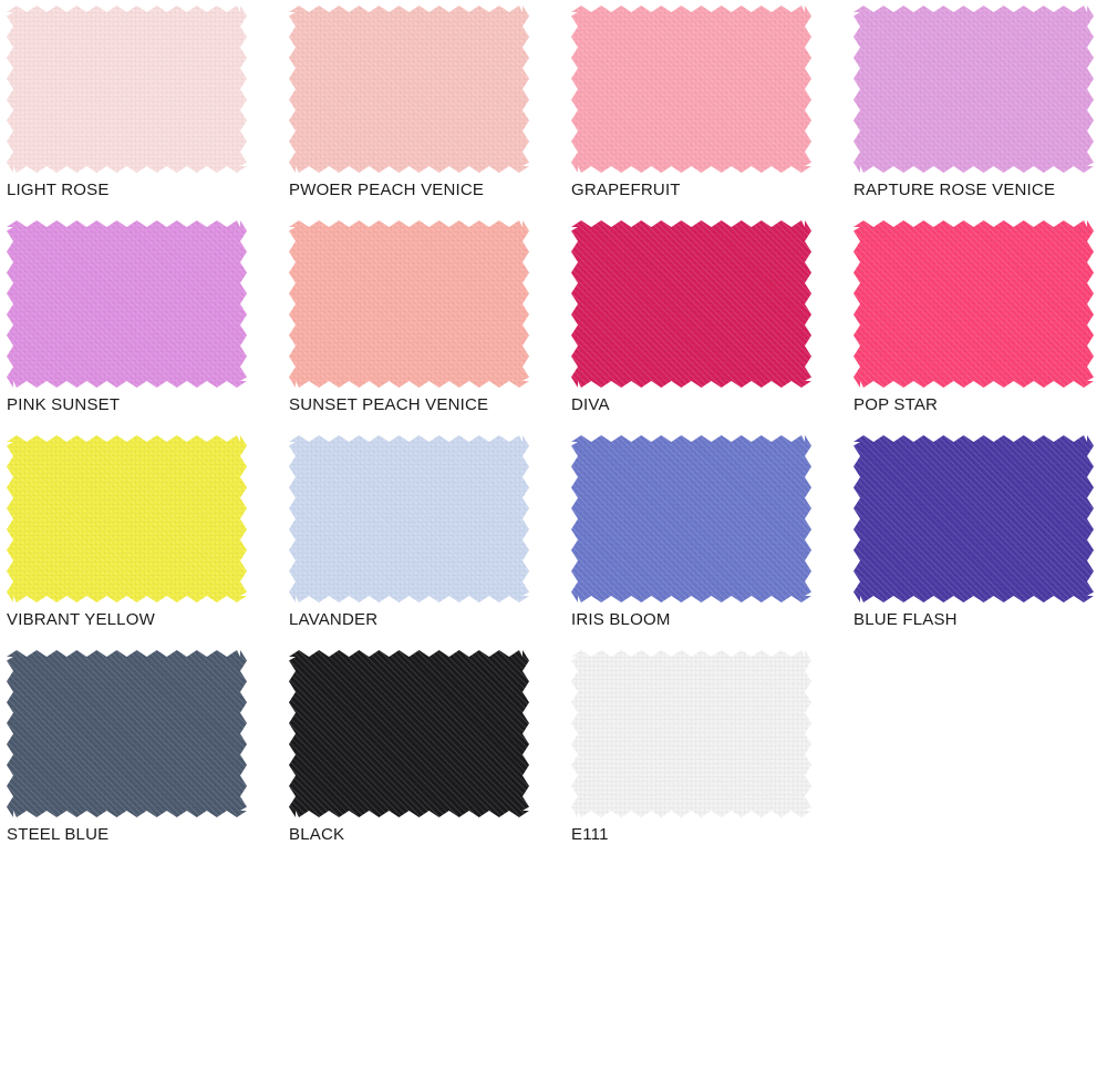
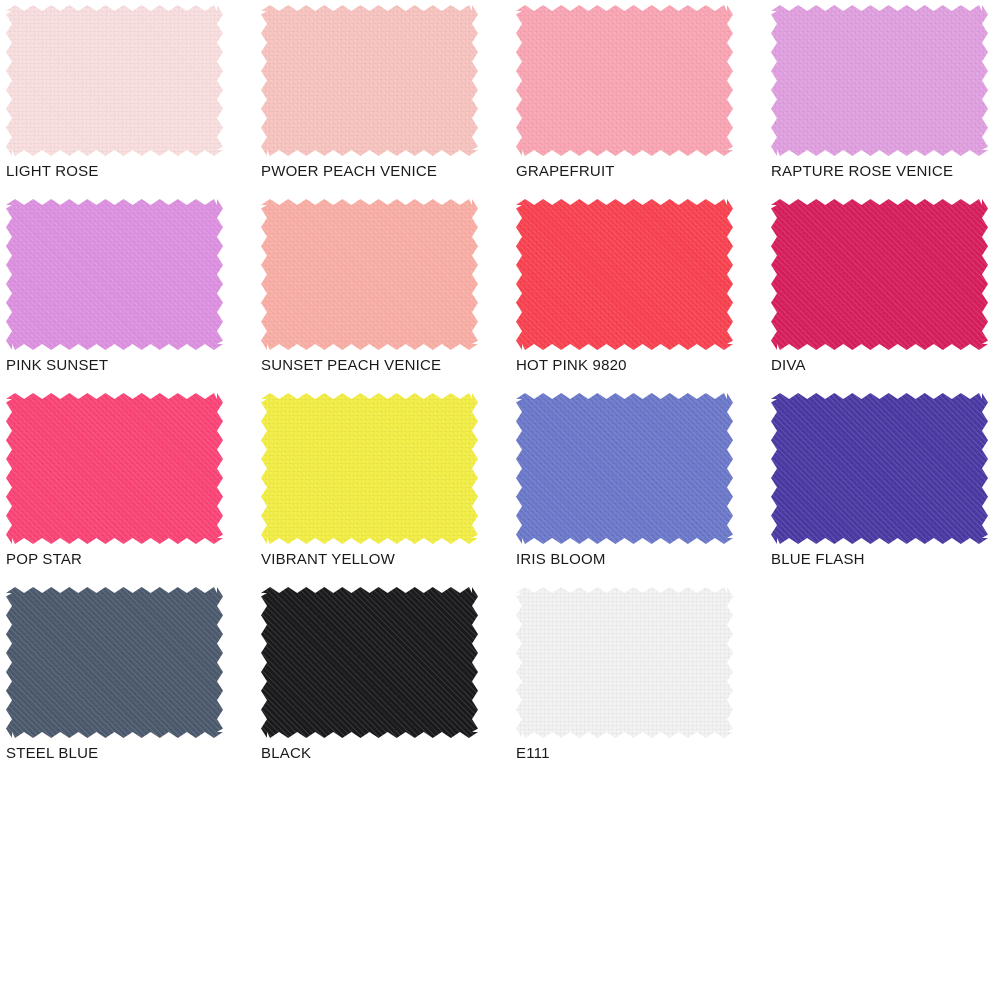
  LIGHT ROSE
  PWOER PEACH VENICE
  GRAPEFRUIT
  RAPTURE ROSE VENICE
  PINK SUNSET
  SUNSET PEACH VENICE
+ HOT PINK 9820
  DIVA
  POP STAR
  VIBRANT YELLOW
- LAVANDER
  IRIS BLOOM
  BLUE FLASH
  STEEL BLUE
  BLACK
  E111
